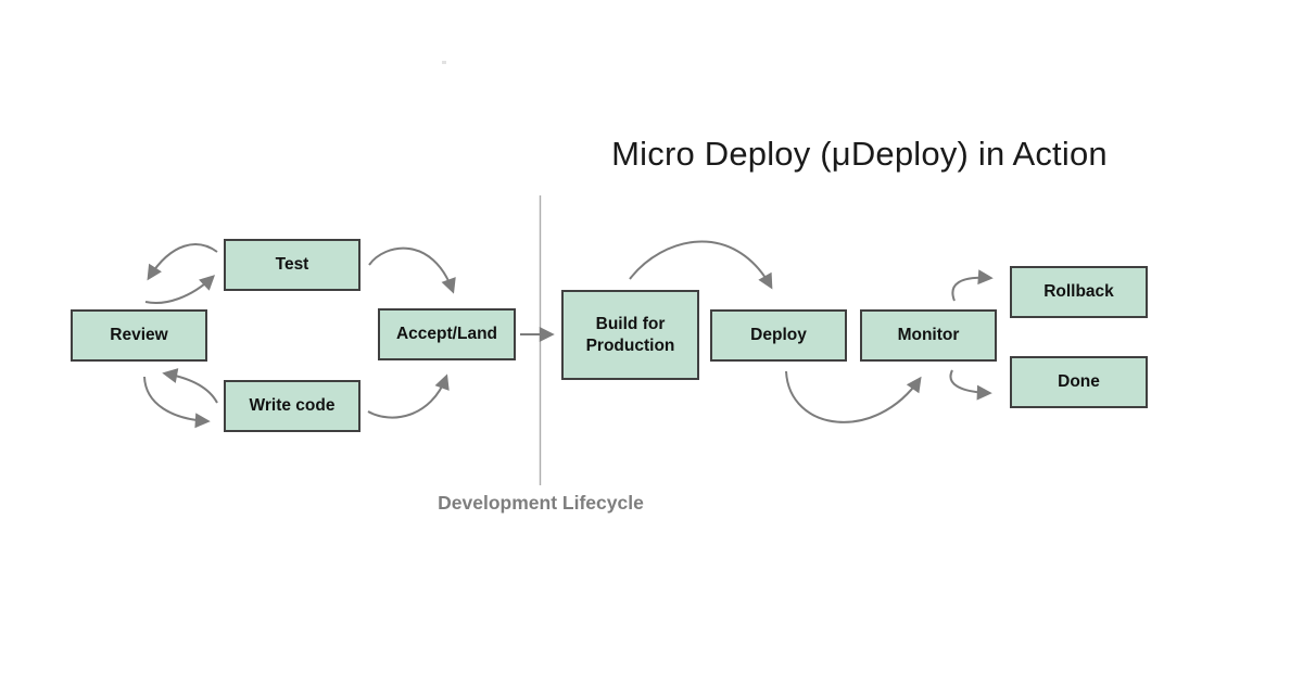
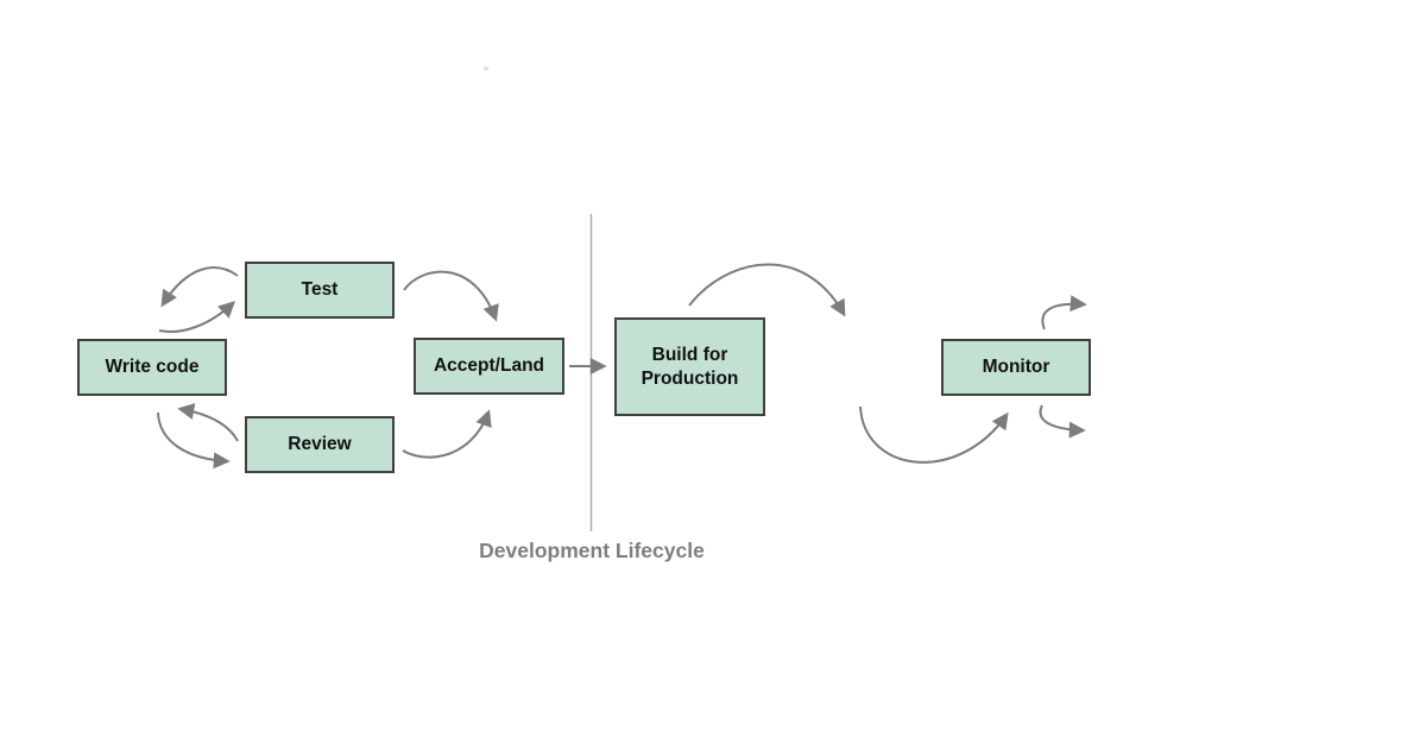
- Micro Deploy (μDeploy) in Action
- Review
+ Write code
  Test
- Write code
+ Review
  Accept/Land
  Build for Production
- Deploy
  Monitor
- Rollback
- Done
  Development Lifecycle
